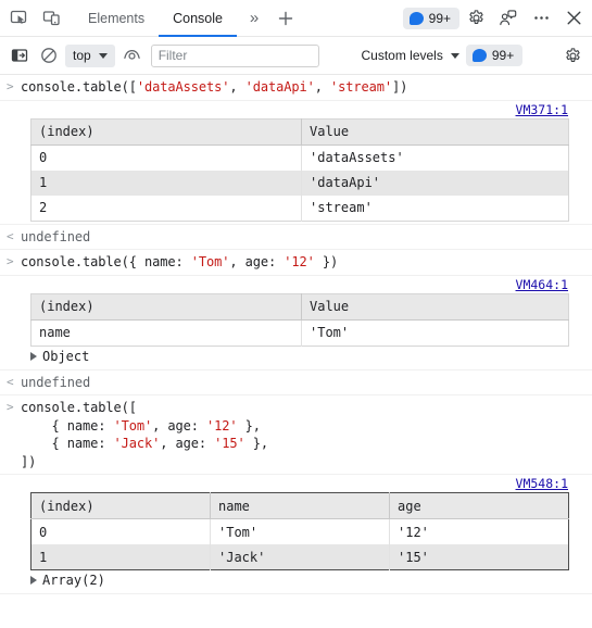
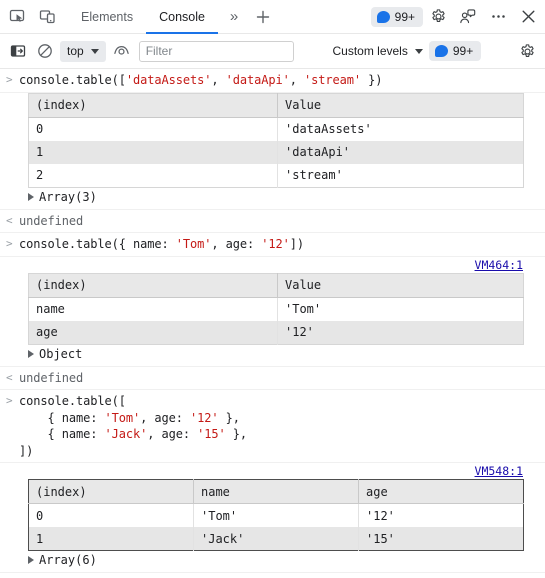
  Elements
  Console
  »
  99+
  top
  Filter
  Custom levels
  99+
  >
- console.table(['dataAssets', 'dataApi', 'stream'])
+ console.table(['dataAssets', 'dataApi', 'stream' })
- VM371:1
  (index)	Value
  0	'dataAssets'
  1	'dataApi'
  2	'stream'
+ Array(3)
  <
  undefined
  >
- console.table({ name: 'Tom', age: '12' })
+ console.table({ name: 'Tom', age: '12'])
  VM464:1
  (index)	Value
  name	'Tom'
+ age	'12'
  Object
  <
  undefined
  >
  console.table([
  { name: 'Tom', age: '12' },
  { name: 'Jack', age: '15' },
  ])
  VM548:1
  (index)	name	age
  0	'Tom'	'12'
  1	'Jack'	'15'
- Array(2)
+ Array(6)
